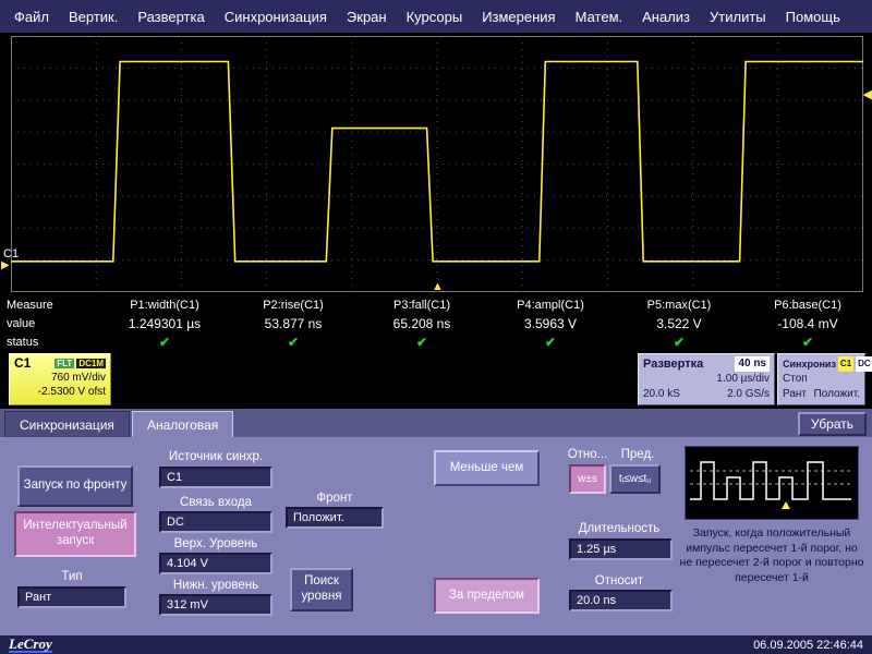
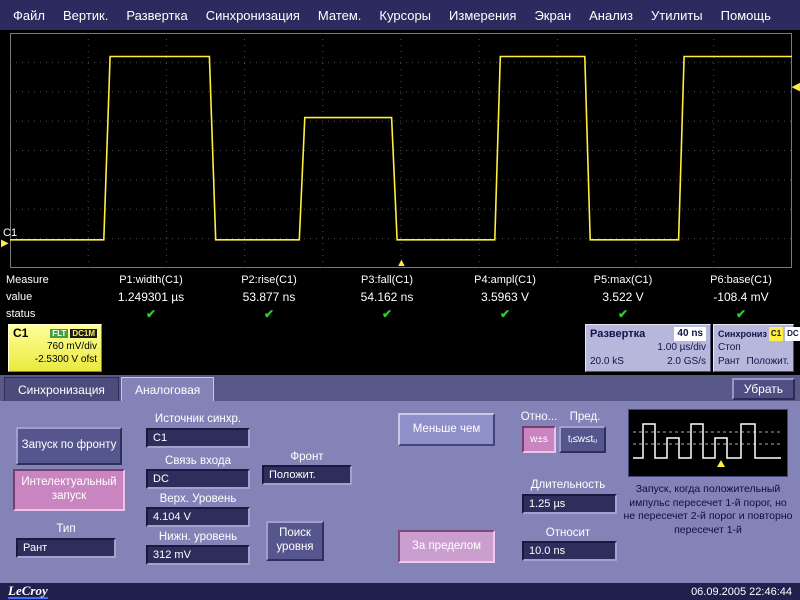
  Файл
  Вертик.
  Развертка
  Синхронизация
- Экран
+ Матем.
  Курсоры
  Измерения
- Матем.
+ Экран
  Анализ
  Утилиты
  Помощь
  C1
  ▶
  ◀
  ▲
  Measure
  P1:width(C1)
  P2:rise(C1)
  P3:fall(C1)
  P4:ampl(C1)
  P5:max(C1)
  P6:base(C1)
  value
  1.249301 µs
  53.877 ns
- 65.208 ns
+ 54.162 ns
  3.5963 V
  3.522 V
  -108.4 mV
  status
  ✔
  ✔
  ✔
  ✔
  ✔
  ✔
  C1
  FLT
  DC1M
  760 mV/div
  -2.5300 V ofst
  Развертка
  40 ns
  1.00 µs/div
  20.0 kS
  2.0 GS/s
  Синхрониз
  C1
  DC
  Стоп
  Рант
  Положит.
  Синхронизация
  Аналоговая
  Убрать
  Запуск по фронту
  Интелектуальный запуск
  Тип
  Рант
  Источник синхр.
  C1
  Связь входа
  DC
  Верх. Уровень
  4.104 V
  Нижн. уровень
  312 mV
  Фронт
  Положит.
  Поиск уровня
  Меньше чем
  За пределом
  Отно...
  Пред.
  w±s
  tₗ≤w≤tᵤ
  Длительность
  1.25 µs
  Относит
- 20.0 ns
+ 10.0 ns
  Запуск, когда положительный импульс пересечет 1-й порог, но не пересечет 2-й порог и повторно пересечет 1-й
  LeCroy
  06.09.2005 22:46:44
